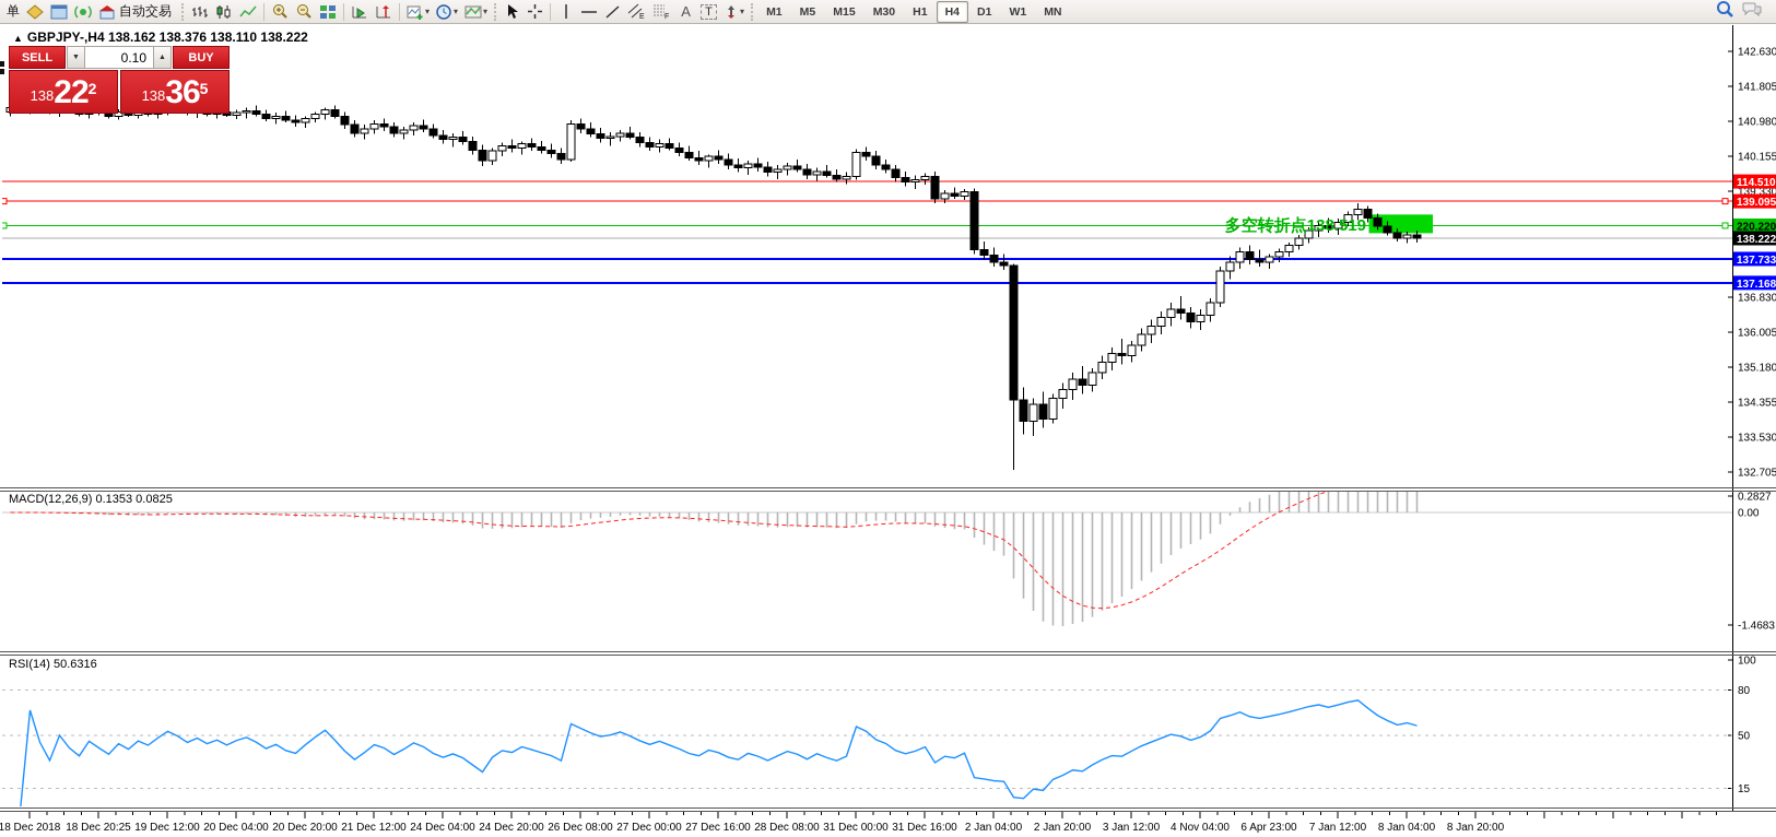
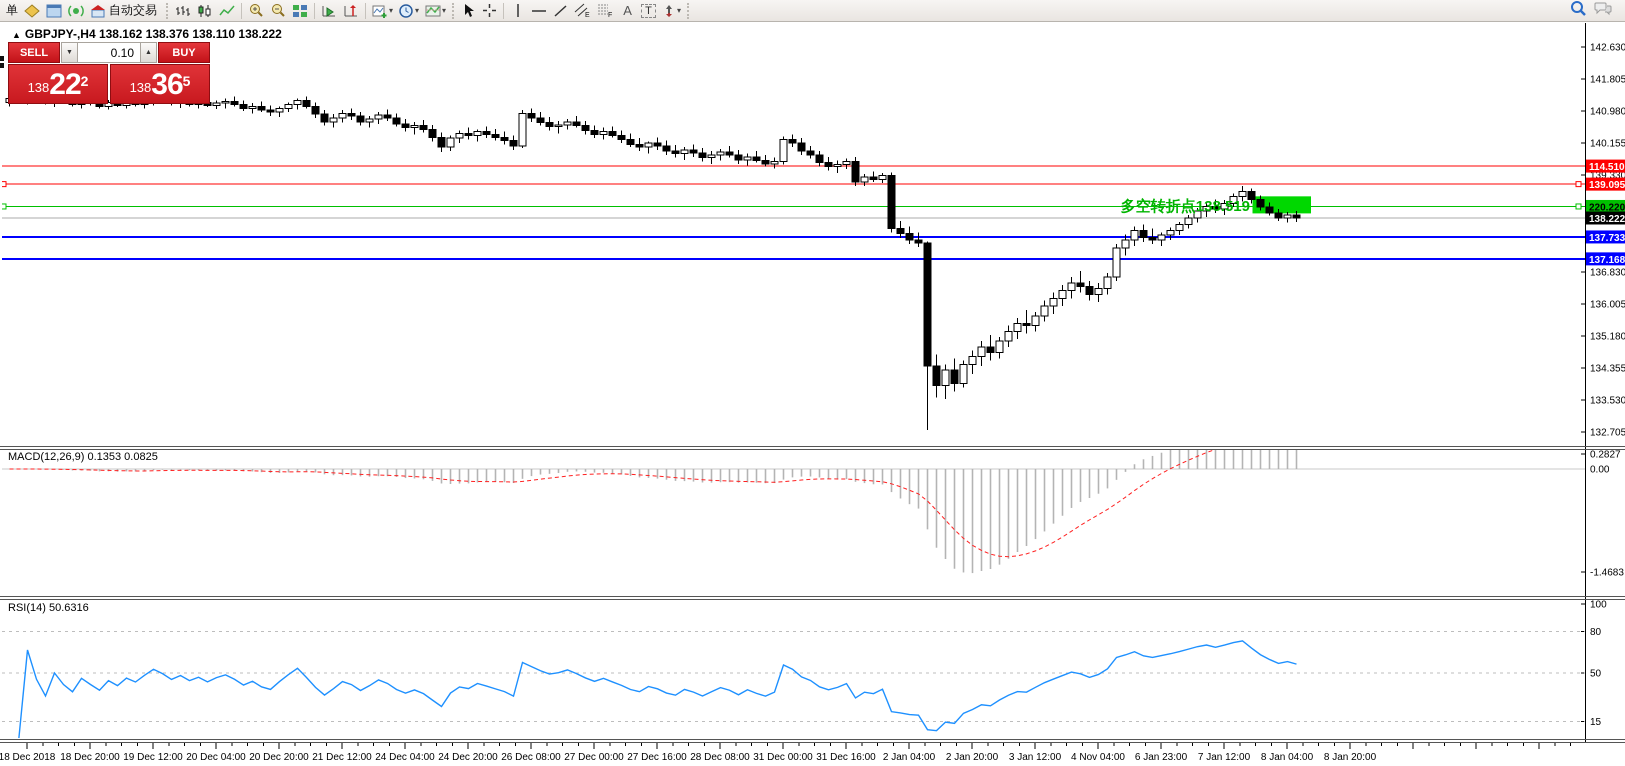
  单
  自动交易
  ▾
  ▾
  ▾
  A
  T
  ▾
- M1
- M5
- M15
- M30
- H1
- H4
- D1
- W1
- MN
  ▲ GBPJPY-,H4 138.162 138.376 138.110 138.222
  SELL
  0.10
  BUY
  138
  22
  2
  138
  36
  5
  多空转折点138.519
  142.630
  141.805
  140.980
  140.155
  139.330
  136.830
  136.005
  135.180
  134.355
  133.530
  132.705
  114.510
  139.095
  220.220
  137.733
  137.168
  138.222
  0.2827
  0.00
  -1.4683
  100
  80
  50
  15
  MACD(12,26,9) 0.1353 0.0825
  RSI(14) 50.6316
  18 Dec 2018
- 18 Dec 20:25
+ 18 Dec 20:00
  19 Dec 12:00
  20 Dec 04:00
  20 Dec 20:00
  21 Dec 12:00
  24 Dec 04:00
  24 Dec 20:00
  26 Dec 08:00
  27 Dec 00:00
  27 Dec 16:00
  28 Dec 08:00
  31 Dec 00:00
  31 Dec 16:00
  2 Jan 04:00
  2 Jan 20:00
  3 Jan 12:00
  4 Nov 04:00
- 6 Apr 23:00
+ 6 Jan 23:00
  7 Jan 12:00
  8 Jan 04:00
  8 Jan 20:00
